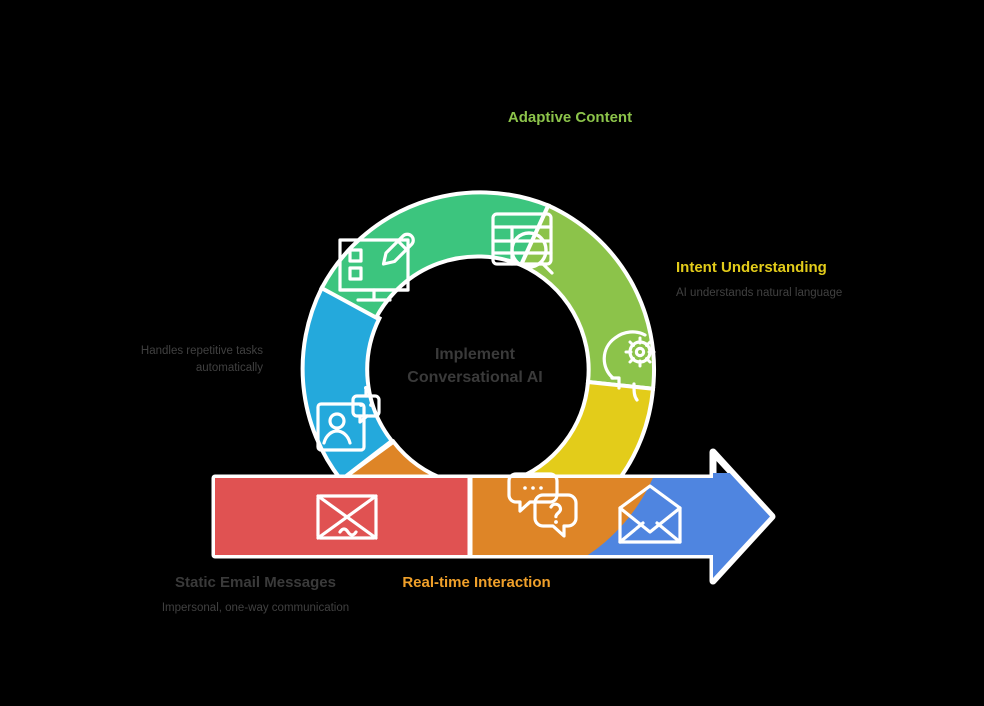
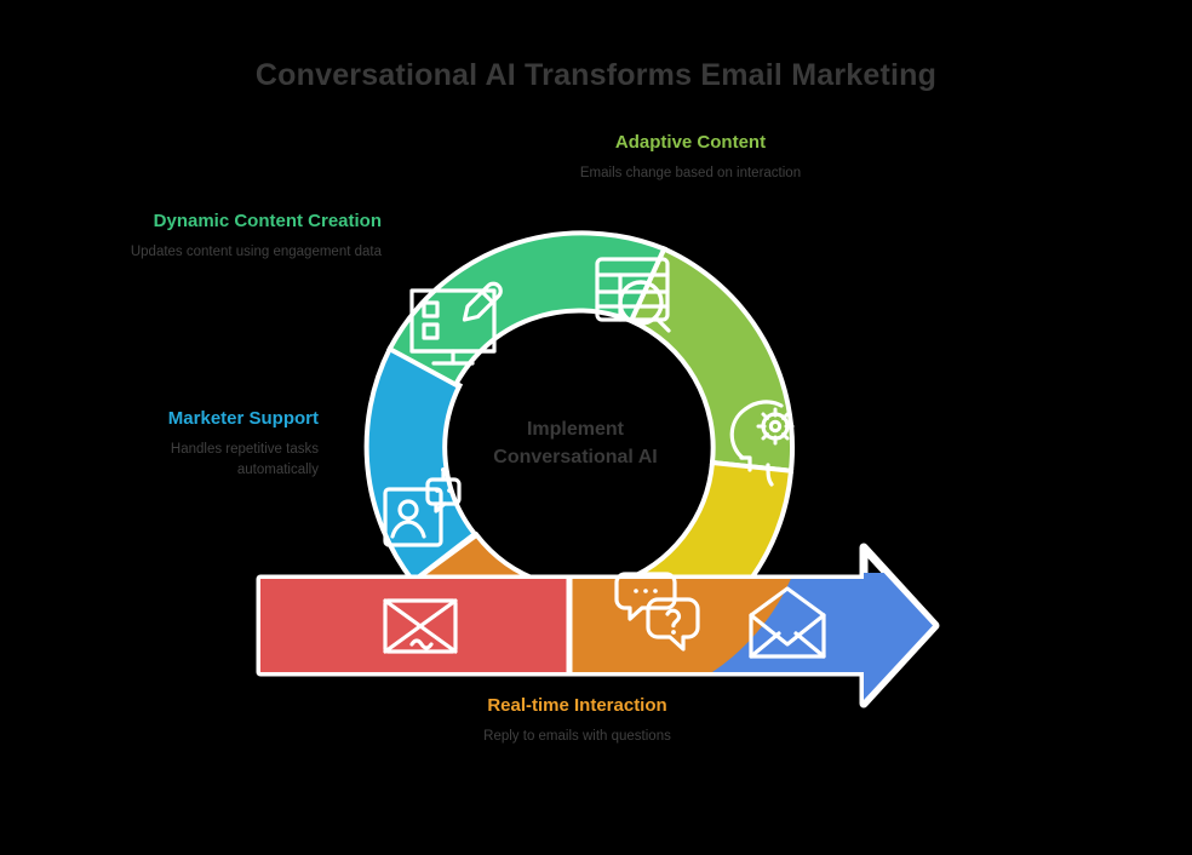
+ Conversational AI Transforms Email Marketing
  Implement
  Conversational AI
  Adaptive Content
+ Emails change based on interaction
+ Dynamic Content Creation
+ Updates content using engagement data
+ Marketer Support
  Handles repetitive tasks automatically
- Intent Understanding
- AI understands natural language
- Static Email Messages
- Impersonal, one-way communication
  Real-time Interaction
+ Reply to emails with questions
